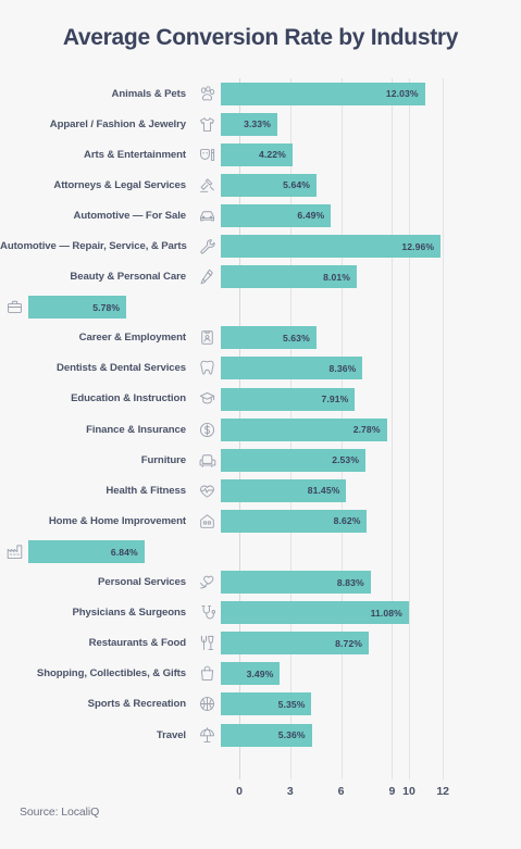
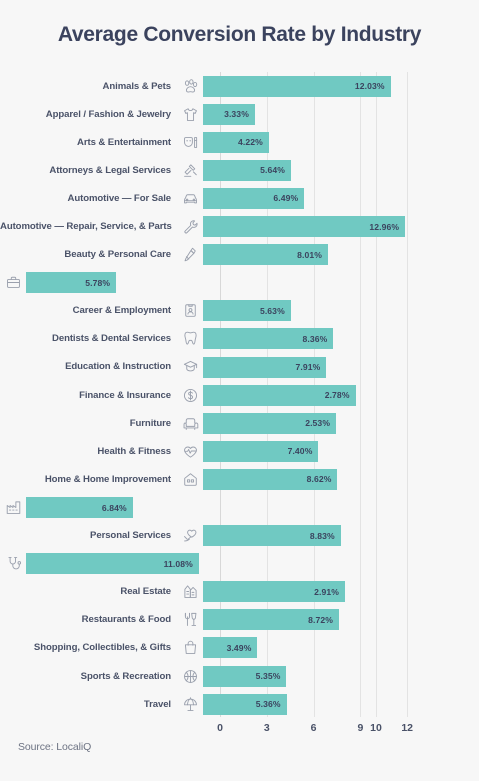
  Average Conversion Rate by Industry
  Animals & Pets
  12.03%
  Apparel / Fashion & Jewelry
  3.33%
  Arts & Entertainment
  4.22%
  Attorneys & Legal Services
  5.64%
  Automotive — For Sale
  6.49%
  Automotive — Repair, Service, & Parts
  12.96%
  Beauty & Personal Care
  8.01%
  5.78%
  Career & Employment
  5.63%
  Dentists & Dental Services
  8.36%
  Education & Instruction
  7.91%
  Finance & Insurance
  2.78%
  Furniture
  2.53%
  Health & Fitness
- 81.45%
+ 7.40%
  Home & Home Improvement
  8.62%
  6.84%
  Personal Services
  8.83%
- Physicians & Surgeons
  11.08%
+ Real Estate
+ 2.91%
  Restaurants & Food
  8.72%
  Shopping, Collectibles, & Gifts
  3.49%
  Sports & Recreation
  5.35%
  Travel
  5.36%
  0
  3
  6
  9
  12
  10
  Source: LocaliQ
